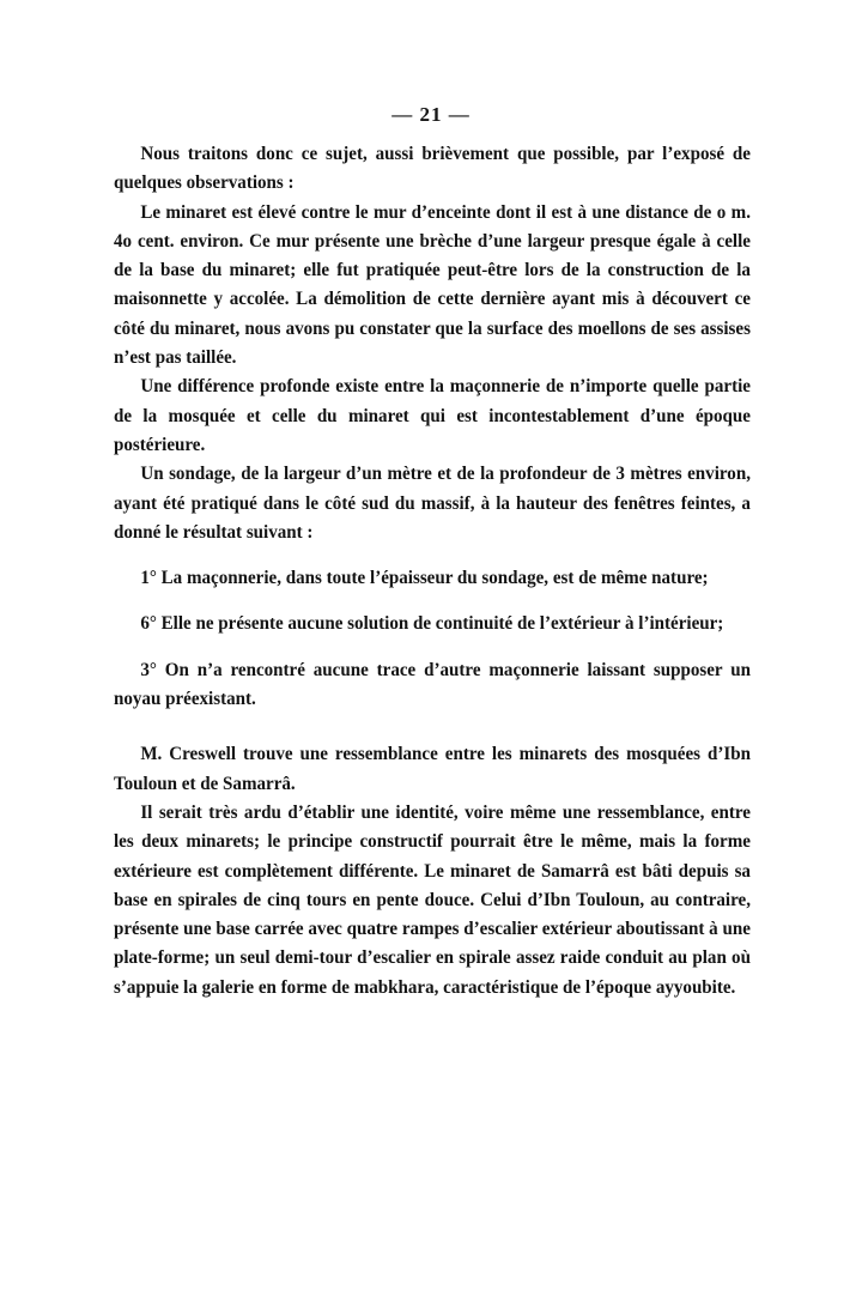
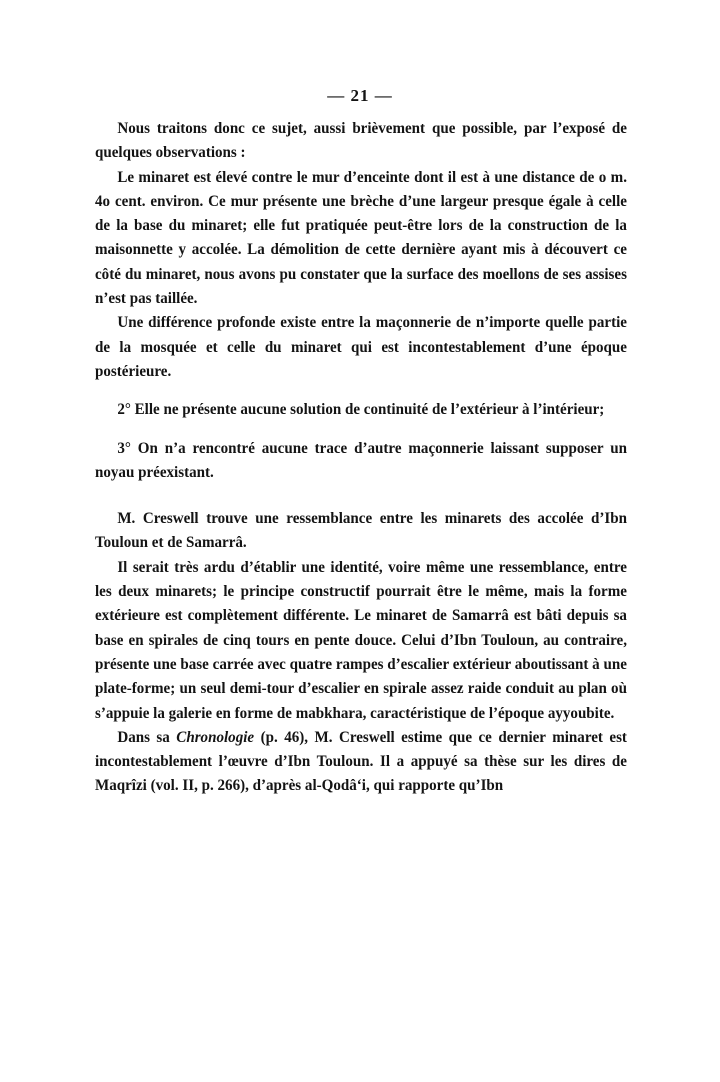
  — 21 —
  Nous traitons donc ce sujet, aussi brièvement que possible, par l’exposé de quelques observations :
  Le minaret est élevé contre le mur d’enceinte dont il est à une distance de o m. 4o cent. environ. Ce mur présente une brèche d’une largeur presque égale à celle de la base du minaret; elle fut pratiquée peut-être lors de la construction de la maisonnette y accolée. La démolition de cette dernière ayant mis à découvert ce côté du minaret, nous avons pu constater que la surface des moellons de ses assises n’est pas taillée.
  Une différence profonde existe entre la maçonnerie de n’importe quelle partie de la mosquée et celle du minaret qui est incontestablement d’une époque postérieure.
- Un sondage, de la largeur d’un mètre et de la profondeur de 3 mètres environ, ayant été pratiqué dans le côté sud du massif, à la hauteur des fenêtres feintes, a donné le résultat suivant :
- 1° La maçonnerie, dans toute l’épaisseur du sondage, est de même nature;
- 6° Elle ne présente aucune solution de continuité de l’extérieur à l’intérieur;
+ 2° Elle ne présente aucune solution de continuité de l’extérieur à l’intérieur;
  3° On n’a rencontré aucune trace d’autre maçonnerie laissant supposer un noyau préexistant.
- M. Creswell trouve une ressemblance entre les minarets des mosquées d’Ibn Touloun et de Samarrâ.
+ M. Creswell trouve une ressemblance entre les minarets des accolée d’Ibn Touloun et de Samarrâ.
  Il serait très ardu d’établir une identité, voire même une ressemblance, entre les deux minarets; le principe constructif pourrait être le même, mais la forme extérieure est complètement différente. Le minaret de Samarrâ est bâti depuis sa base en spirales de cinq tours en pente douce. Celui d’Ibn Touloun, au contraire, présente une base carrée avec quatre rampes d’escalier extérieur aboutissant à une plate-forme; un seul demi-tour d’escalier en spirale assez raide conduit au plan où s’appuie la galerie en forme de mabkhara, caractéristique de l’époque ayyoubite.
+ Dans sa Chronologie (p. 46), M. Creswell estime que ce dernier minaret est incontestablement l’œuvre d’Ibn Touloun. Il a appuyé sa thèse sur les dires de Maqrîzi (vol. II, p. 266), d’après al-Qodâ‘i, qui rapporte qu’Ibn
